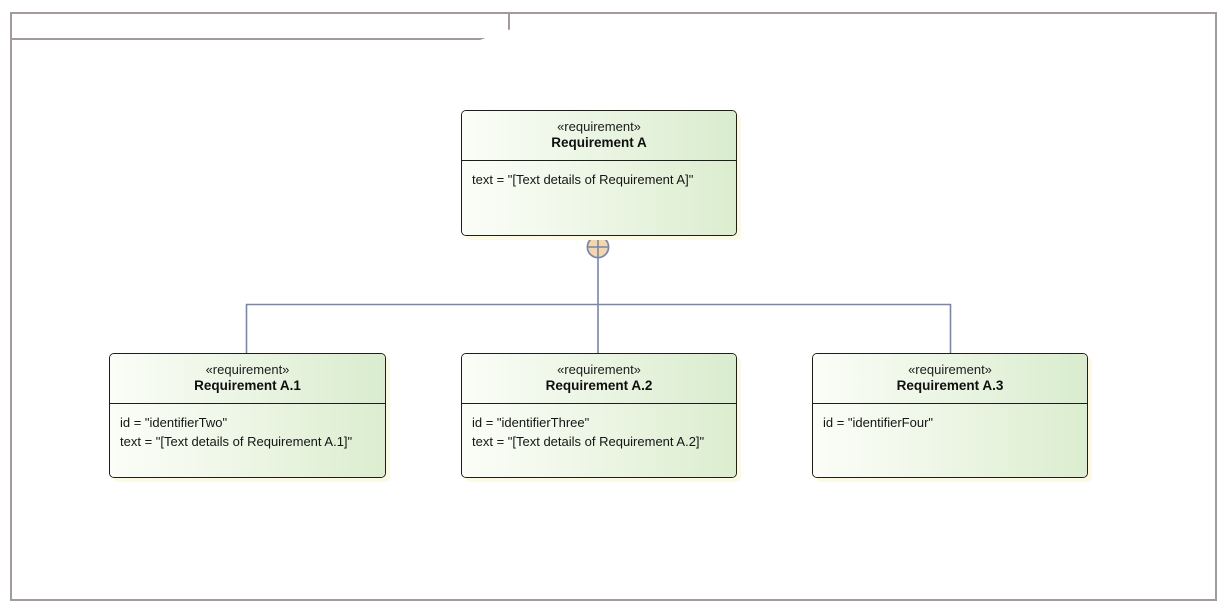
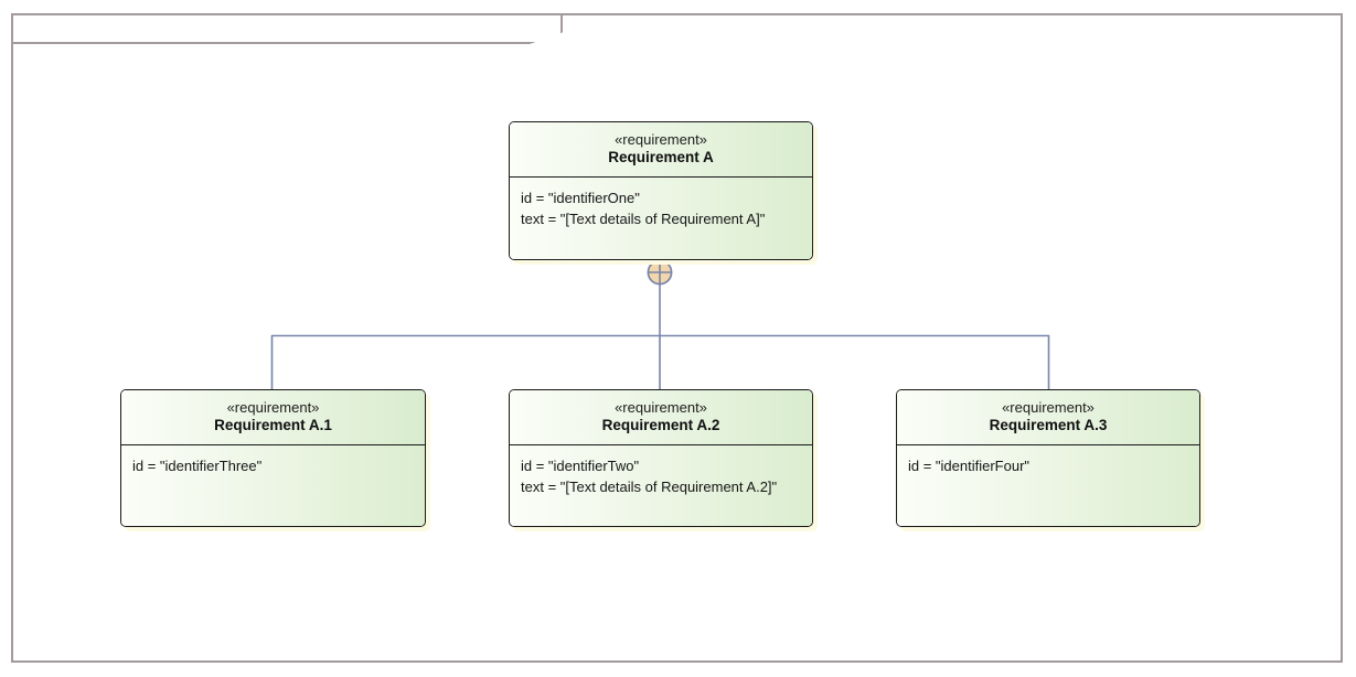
  «requirement»
  Requirement A
+ id = "identifierOne"
  text = "[Text details of Requirement A]"
  «requirement»
  Requirement A.1
- id = "identifierTwo"
+ id = "identifierThree"
- text = "[Text details of Requirement A.1]"
  «requirement»
  Requirement A.2
- id = "identifierThree"
+ id = "identifierTwo"
  text = "[Text details of Requirement A.2]"
  «requirement»
  Requirement A.3
  id = "identifierFour"
